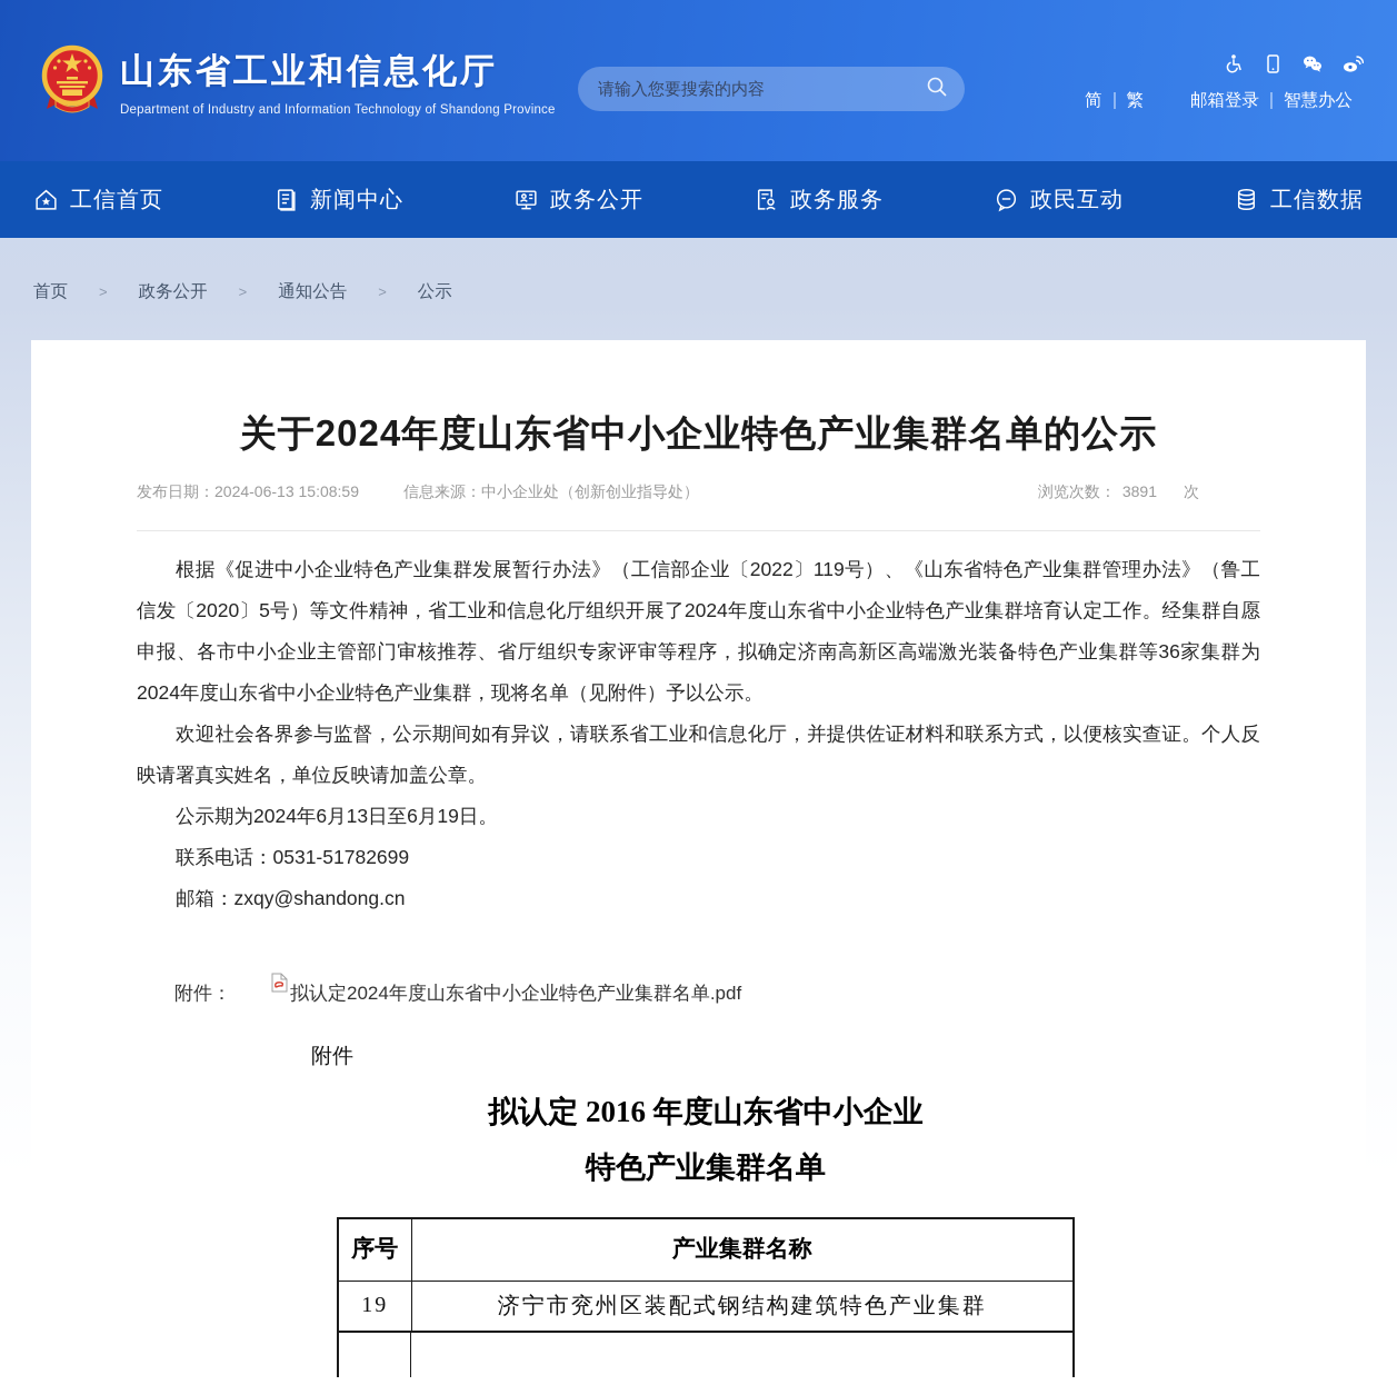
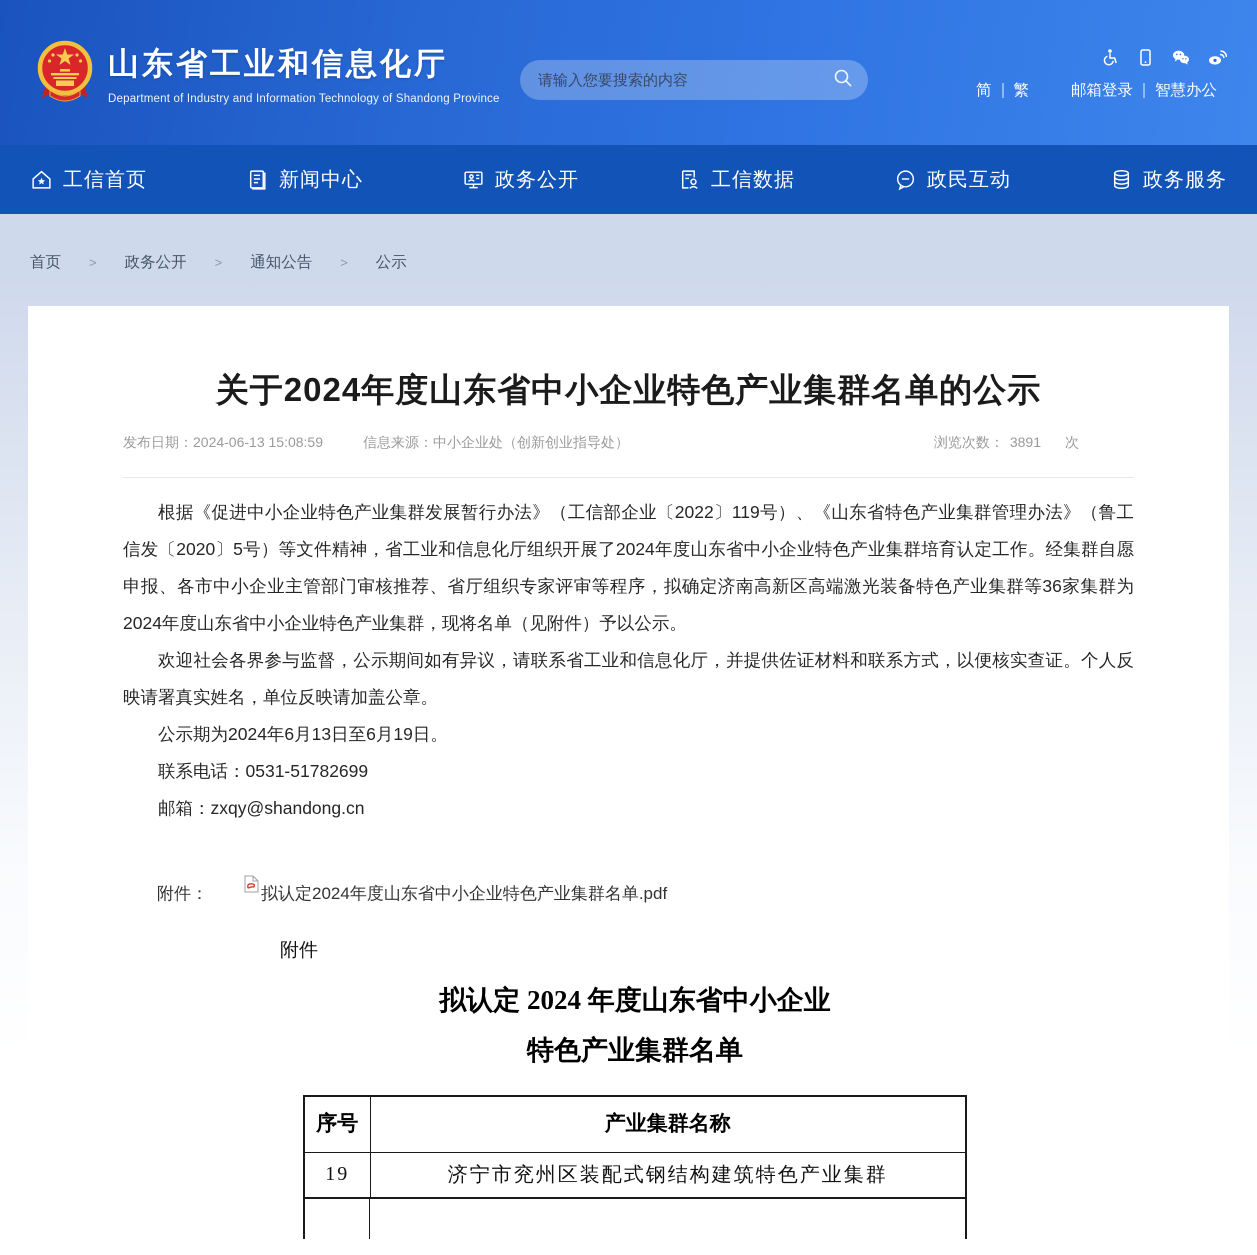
  山东省工业和信息化厅
  Department of Industry and Information Technology of Shandong Province
  请输入您要搜索的内容
  简
  繁
  邮箱登录
  智慧办公
  工信首页
  新闻中心
  政务公开
- 政务服务
+ 工信数据
  政民互动
- 工信数据
+ 政务服务
  首页
  >
  政务公开
  >
  通知公告
  >
  公示
  关于2024年度山东省中小企业特色产业集群名单的公示
  发布日期：2024-06-13 15:08:59
  信息来源：中小企业处（创新创业指导处）
  浏览次数：
  3891
  次
  根据《促进中小企业特色产业集群发展暂行办法》（工信部企业〔2022〕119号）、《山东省特色产业集群管理办法》（鲁工信发〔2020〕5号）等文件精神，省工业和信息化厅组织开展了2024年度山东省中小企业特色产业集群培育认定工作。经集群自愿申报、各市中小企业主管部门审核推荐、省厅组织专家评审等程序，拟确定济南高新区高端激光装备特色产业集群等36家集群为2024年度山东省中小企业特色产业集群，现将名单（见附件）予以公示。
  欢迎社会各界参与监督，公示期间如有异议，请联系省工业和信息化厅，并提供佐证材料和联系方式，以便核实查证。个人反映请署真实姓名，单位反映请加盖公章。
  公示期为2024年6月13日至6月19日。
  联系电话：0531-51782699
  邮箱：zxqy@shandong.cn
  附件： 拟认定2024年度山东省中小企业特色产业集群名单.pdf
  附件
- 拟认定 2016 年度山东省中小企业
+ 拟认定 2024 年度山东省中小企业
  特色产业集群名单
  序号	产业集群名称
  19	济宁市兖州区装配式钢结构建筑特色产业集群
